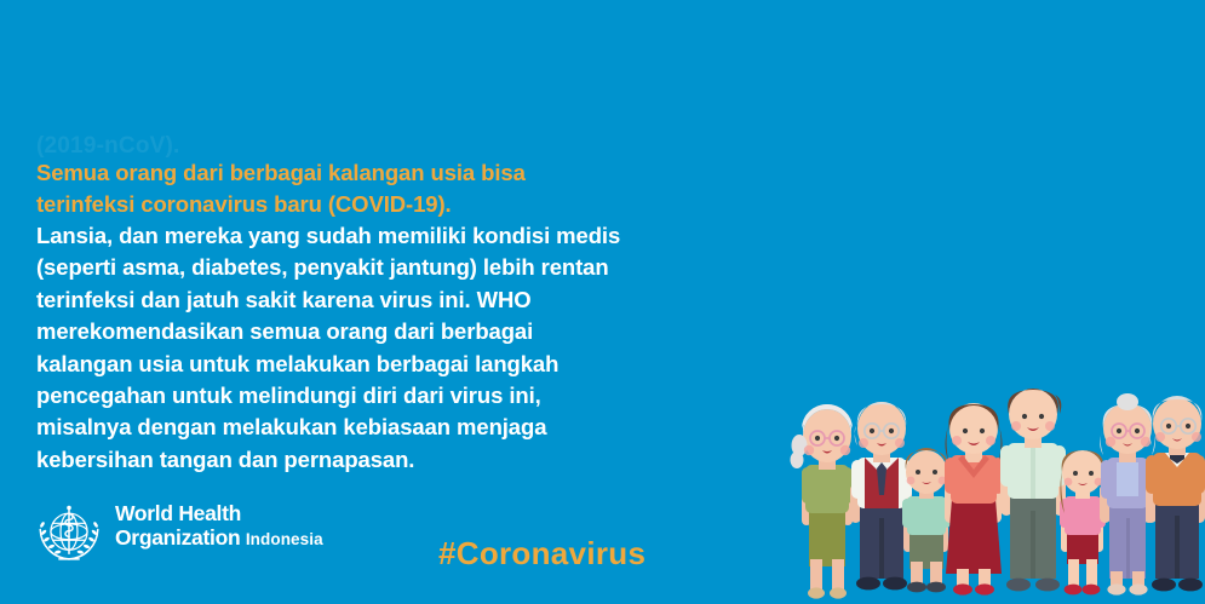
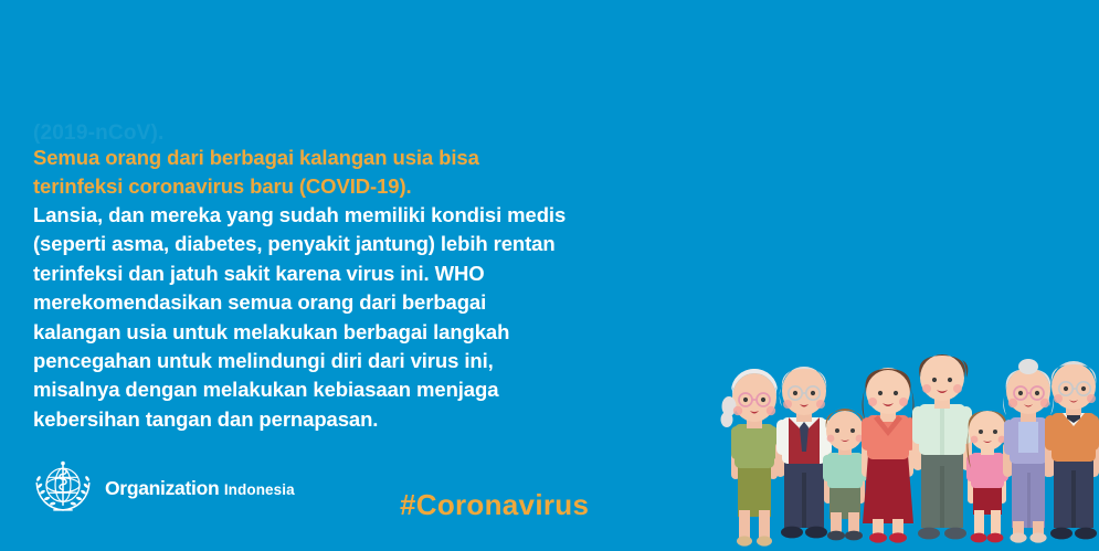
  Semua orang dari berbagai kalangan usia bisa
  terinfeksi coronavirus baru (COVID-19).
  Lansia, dan mereka yang sudah memiliki kondisi medis
  (seperti asma, diabetes, penyakit jantung) lebih rentan
  terinfeksi dan jatuh sakit karena virus ini. WHO
  merekomendasikan semua orang dari berbagai
  kalangan usia untuk melakukan berbagai langkah
  pencegahan untuk melindungi diri dari virus ini,
  misalnya dengan melakukan kebiasaan menjaga
  kebersihan tangan dan pernapasan.
  #Coronavirus
- World Health
  Organization Indonesia
